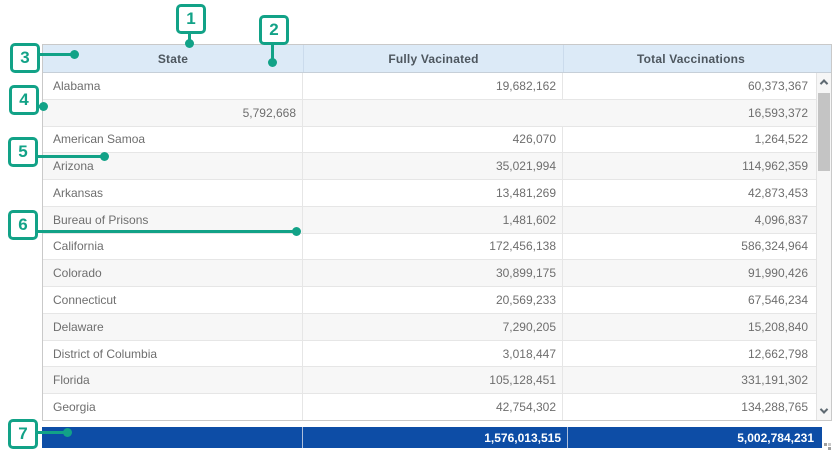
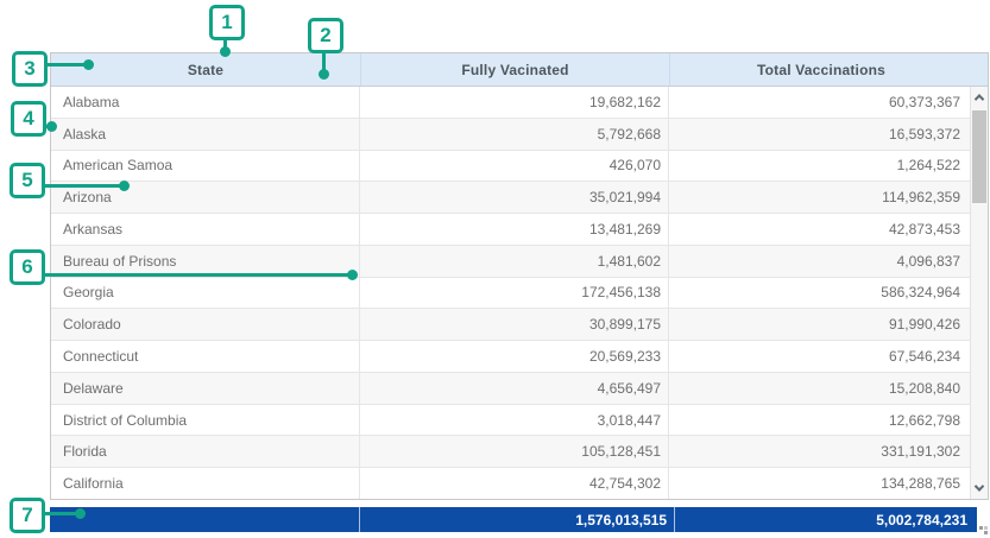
  State
  Fully Vacinated
  Total Vaccinations
  Alabama
  19,682,162
  60,373,367
+ Alaska
  5,792,668
  16,593,372
  American Samoa
  426,070
  1,264,522
  Arizona
  35,021,994
  114,962,359
  Arkansas
  13,481,269
  42,873,453
  Bureau of Prisons
  1,481,602
  4,096,837
- California
+ Georgia
  172,456,138
  586,324,964
  Colorado
  30,899,175
  91,990,426
  Connecticut
  20,569,233
  67,546,234
  Delaware
- 7,290,205
+ 4,656,497
  15,208,840
  District of Columbia
  3,018,447
  12,662,798
  Florida
  105,128,451
  331,191,302
- Georgia
+ California
  42,754,302
  134,288,765
  1,576,013,515
  5,002,784,231
  1
  2
  3
  4
  5
  6
  7
